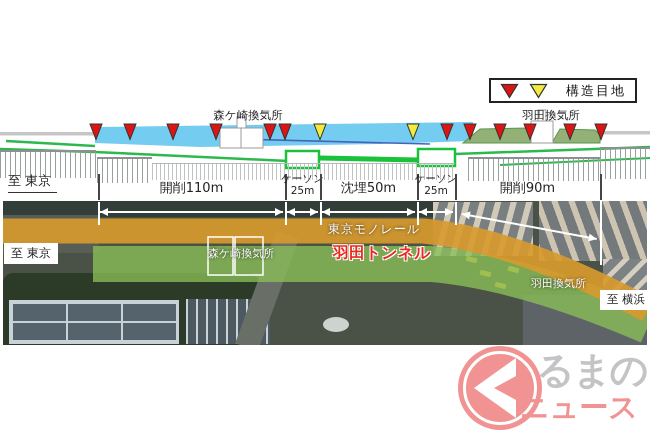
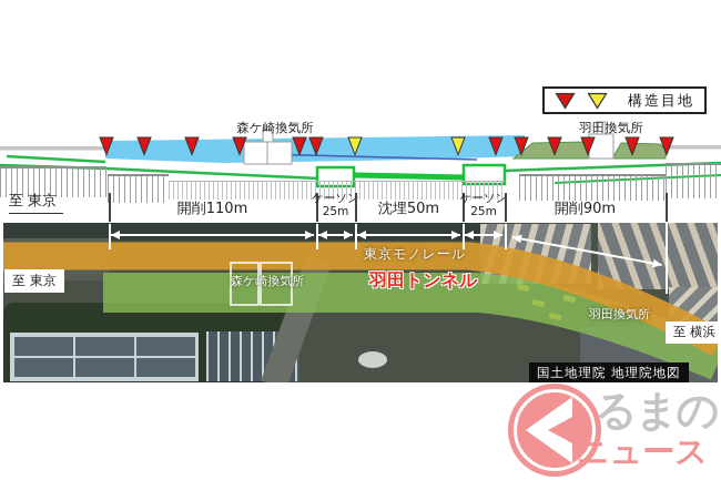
  構造目地
  森ケ崎換気所
  羽田換気所
  至 東京
  開削110m
  ケーソン
  25m
  沈埋50m
  ケーソン
  25m
  開削90m
  東京モノレール
  羽田トンネル
  森ケ崎換気所
  羽田換気所
  至 東京
  至 横浜
+ 国土地理院 地理院地図
  るまの
  ニュース
